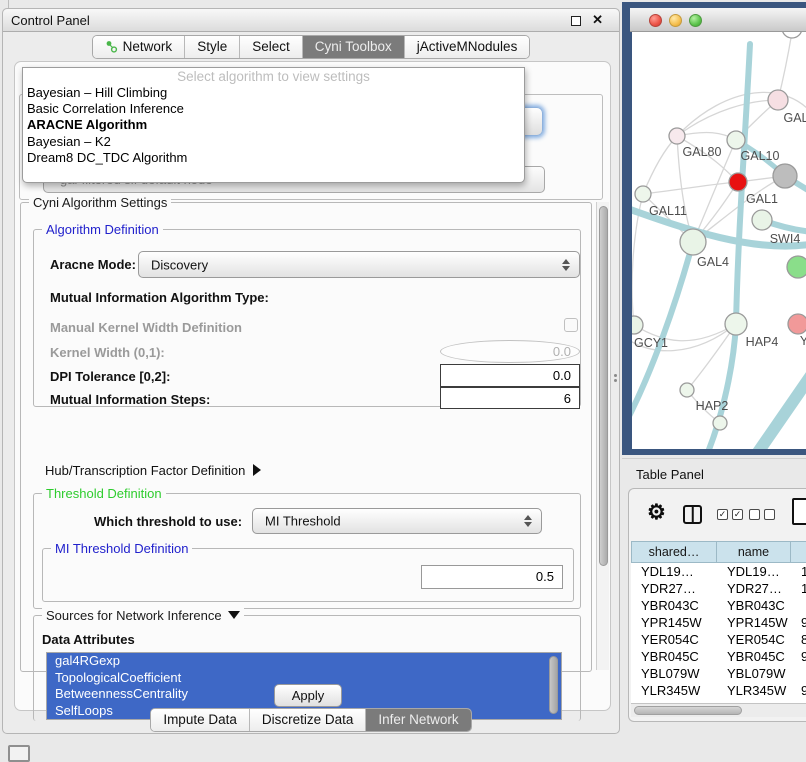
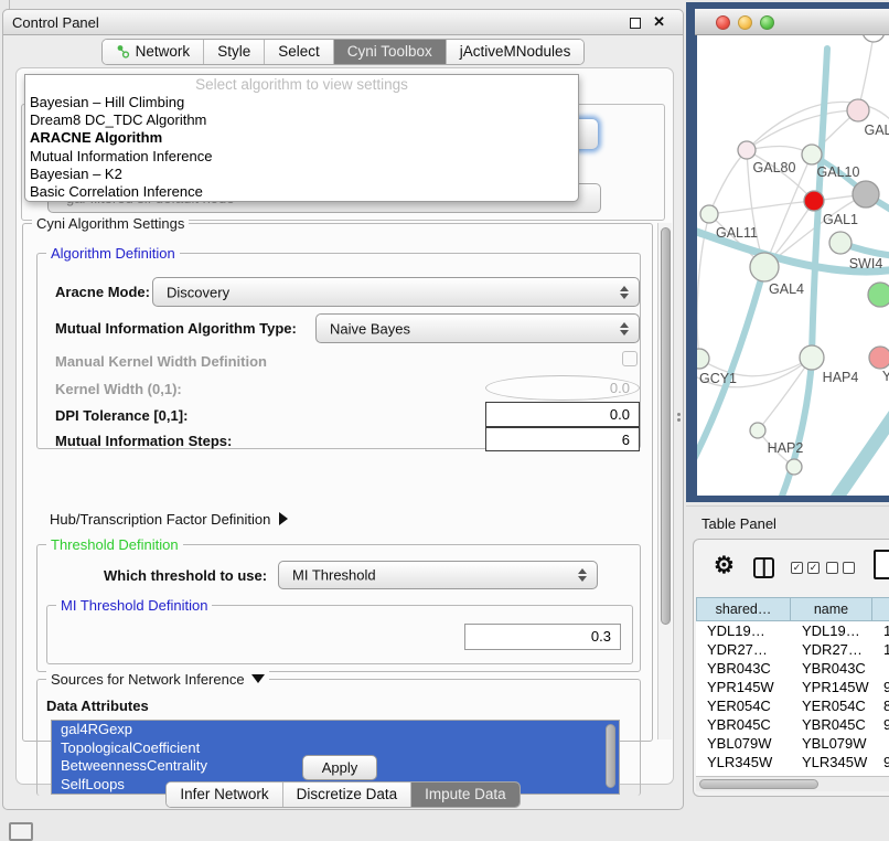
  Control Panel
  ✕
  Network
  Style
  Select
  Cyni Toolbox
  jActiveMNodules
  Select algorithm to view settings
  Bayesian – Hill Climbing
- Basic Correlation Inference
+ Dream8 DC_TDC Algorithm
  ARACNE Algorithm
+ Mutual Information Inference
  Bayesian – K2
- Dream8 DC_TDC Algorithm
+ Basic Correlation Inference
  Cyni Algorithm Settings
  Algorithm Definition
  Aracne Mode:
  Discovery
  Mutual Information Algorithm Type:
+ Naive Bayes
  Manual Kernel Width Definition
  Kernel Width (0,1):
  0.0
- DPI Tolerance [0,2]:
+ DPI Tolerance [0,1]:
  0.0
  Mutual Information Steps:
  6
  Hub/Transcription Factor Definition
  Threshold Definition
  Which threshold to use:
  MI Threshold
  MI Threshold Definition
- 0.5
+ 0.3
  Sources for Network Inference
  Data Attributes
  gal4RGexp
  TopologicalCoefficient
  BetweennessCentrality
  SelfLoops
  Apply
- Impute Data
+ Infer Network
  Discretize Data
- Infer Network
+ Impute Data
  GAL
  GAL80
  GAL10
  GAL1
  GAL11
  GAL4
  SWI4
  GCY1
  HAP4
  Y
  HAP2
  Table Panel
  ⚙
  ✓
  ✓
  shared…
  name
  YDL19…
  YDL19…
  YDR27…
  YDR27…
  YBR043C
  YBR043C
  YPR145W
  YPR145W
  YER054C
  YER054C
  YBR045C
  YBR045C
  YBL079W
  YBL079W
  YLR345W
  YLR345W
